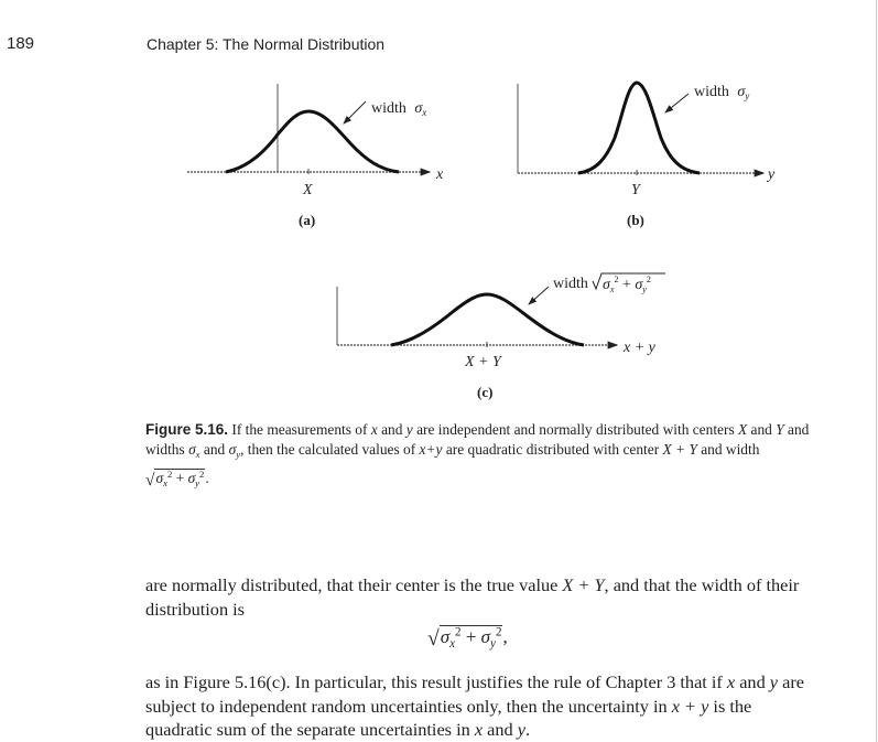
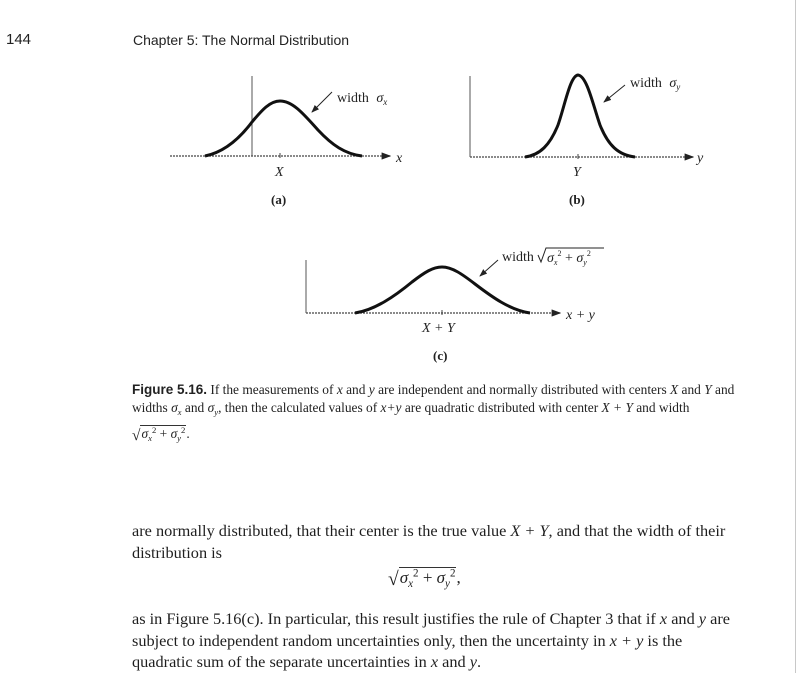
- 189
+ 144
  Chapter 5: The Normal Distribution
  width σx
  x
  X
  (a)
  width σy
  y
  Y
  (b)
  width
  σx 2 + σy 2
  x + y
  X + Y
  (c)
  Figure 5.16. If the measurements of x and y are independent and normally distributed with centers X and Y and widths σx and σy, then the calculated values of x+y are quadratic distributed with center X + Y and width √σx2 + σy2.
  are normally distributed, that their center is the true value X + Y, and that the width of their distribution is
  √σx2 + σy2,
  as in Figure 5.16(c). In particular, this result justifies the rule of Chapter 3 that if x and y are subject to independent random uncertainties only, then the uncertainty in x + y is the quadratic sum of the separate uncertainties in x and y.
